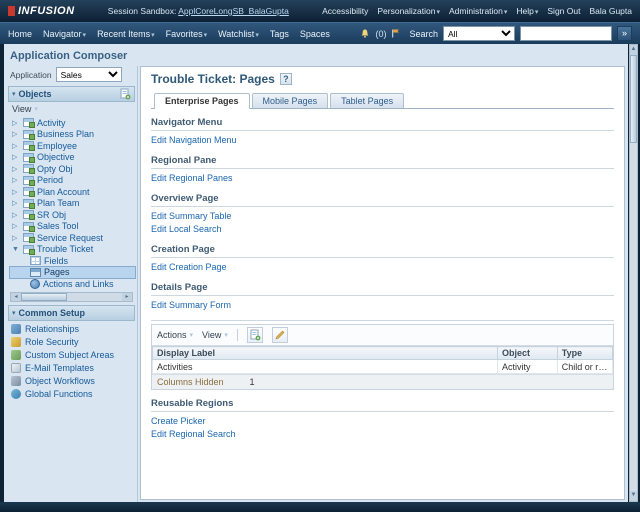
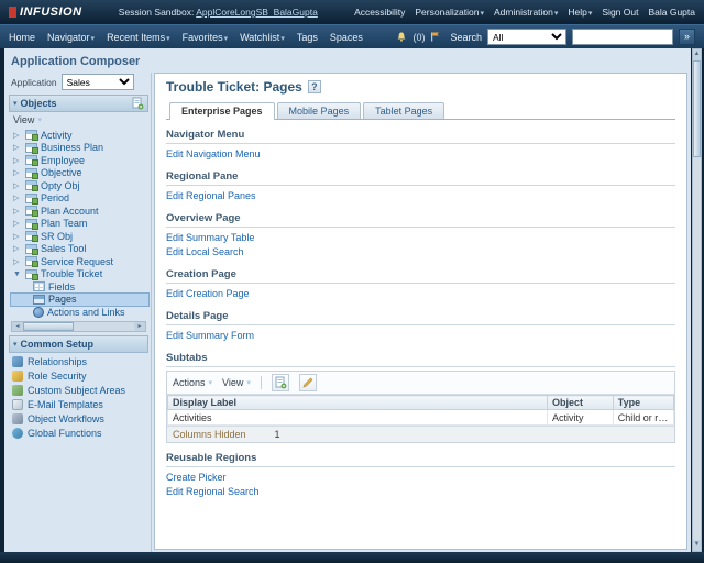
  INFUSION
  Session Sandbox: ApplCoreLongSB_BalaGupta
  Accessibility
  Personalization
  Administration
  Help
  Sign Out
  Bala Gupta
  Home
  Navigator
  Recent Items
  Favorites
  Watchlist
  Tags
  Spaces
  (0)
  Search
  All
  »
  Application Composer
  Application
  Sales
  Objects
  View
  Activity
  Business Plan
  Employee
  Objective
  Opty Obj
  Period
  Plan Account
  Plan Team
  SR Obj
  Sales Tool
  Service Request
  Trouble Ticket
  Fields
  Pages
  Actions and Links
  Common Setup
  Relationships
  Role Security
  Custom Subject Areas
  E-Mail Templates
  Object Workflows
  Global Functions
  Trouble Ticket: Pages
  ?
  Enterprise Pages
  Mobile Pages
  Tablet Pages
  Navigator Menu
  Edit Navigation Menu
  Regional Pane
  Edit Regional Panes
  Overview Page
  Edit Summary Table
  Edit Local Search
  Creation Page
  Edit Creation Page
  Details Page
  Edit Summary Form
+ Subtabs
  Actions
  View
  Display Label	Object	Type
  Activities	Activity	Child or relat
  Columns Hidden
  1
  Reusable Regions
  Create Picker
  Edit Regional Search
